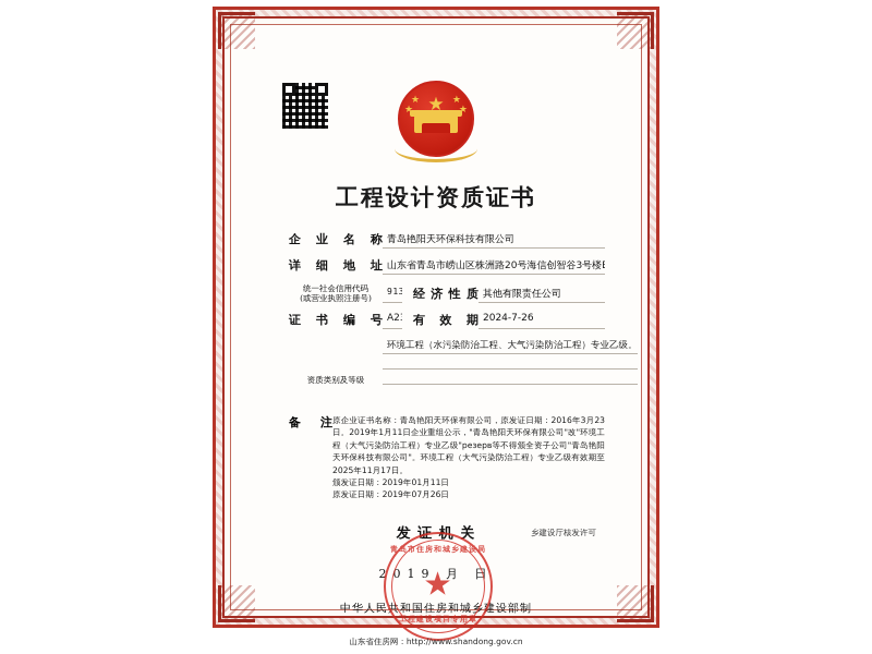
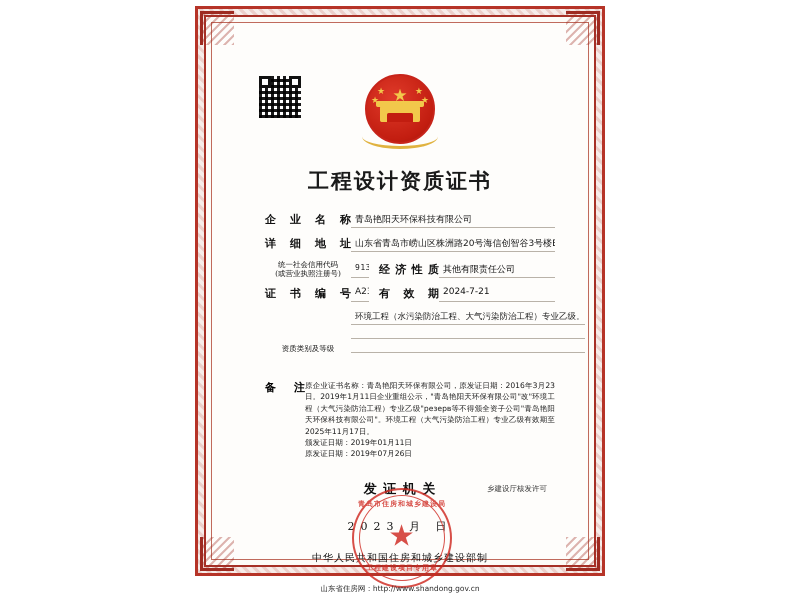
  ★
  ★
  ★
  ★
  ★
  工程设计资质证书
  企业名称
  青岛艳阳天环保科技有限公司
  详细地址
  山东省青岛市崂山区株洲路20号海信创智谷3号楼
  统一社会信用代码
  (或营业执照注册号)
  经济性质
  其他有限责任公司
  证书编号
  有效期
- 2024-7-26
+ 2024-7-21
  资质类别及等级
  环境工程（水污染防治工程、大气污染防治工程）专业乙级。
  备注
  原企业证书名称：青岛艳阳天环保有限公司，原发证日期：2016年3月23日。2019年1月11日企业重组公示，"青岛艳阳天环保有限公司"改"环境工程（大气污染防治工程）专业乙级"резерв等不得颁全资子公司"青岛艳阳天环保科技有限公司"。环境工程（大气污染防治工程）专业乙级有效期至2025年11月17日。
  颁发证日期：2019年01月11日
  原发证日期：2019年07月26日
  发 证 机 关
  乡建设厅核发许可
  青岛市住房和城乡建设局
  ★
  工程建设项目专用章
- 2019 月 日
+ 2023 月 日
  中华人民共和国住房和城乡建设部制
  山东省住房网：http://www.shandong.gov.cn
